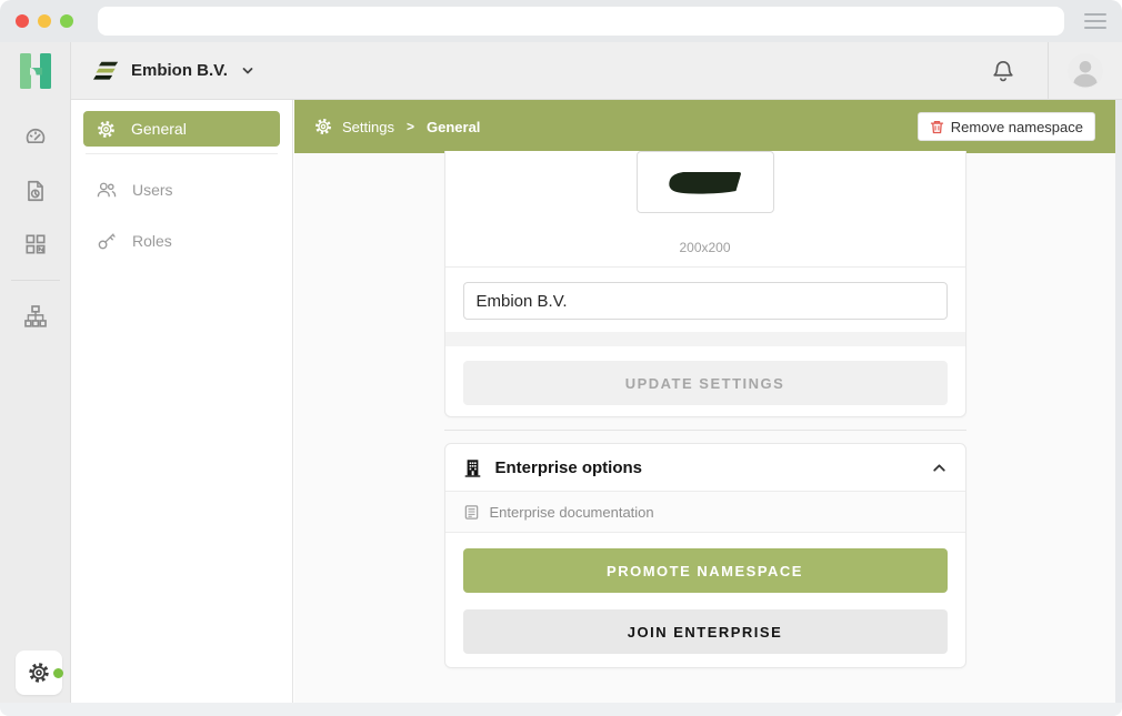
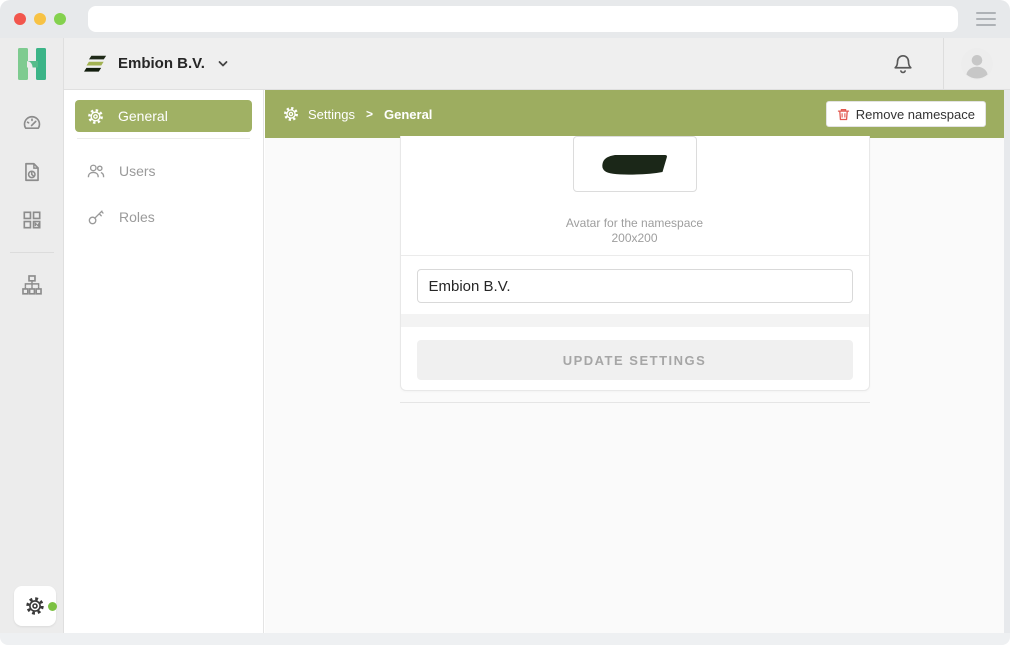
  Embion B.V.
  General
  Users
  Roles
  Settings
  >
  General
  Remove namespace
+ Avatar for the namespace
  200x200
  Embion B.V.
  UPDATE SETTINGS
- Enterprise options
- Enterprise documentation
- PROMOTE NAMESPACE JOIN ENTERPRISE
